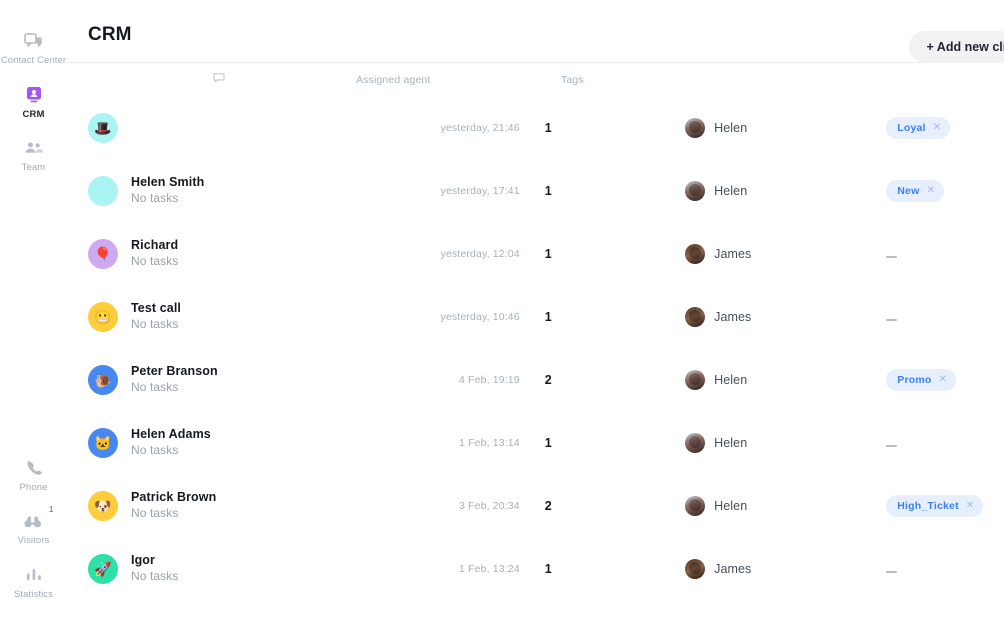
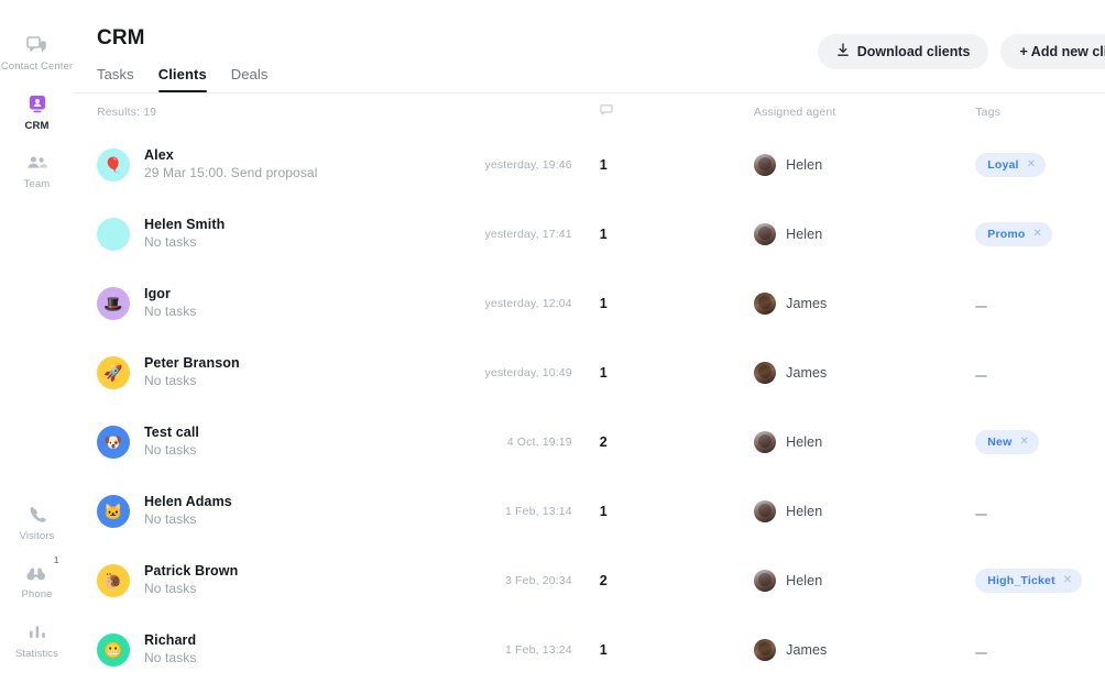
  Contact Center
  CRM
  Team
- Phone
+ Visitors
  1
- Visitors
+ Phone
  Statistics
  CRM
+ Download clients
+ Tasks
+ Clients
+ Deals
+ Results: 19
  Assigned agent
  Tags
- 🎩
+ 🎈
+ Alex
+ 29 Mar 15:00. Send proposal
- yesterday, 21:46
+ yesterday, 19:46
  1
  Helen
  Loyal
  ✕
  Helen Smith
  No tasks
  yesterday, 17:41
  1
  Helen
- New
+ Promo
  ✕
- 🎈
+ 🎩
- Richard
+ Igor
  No tasks
  yesterday, 12:04
  1
  James
- 😬
+ 🚀
- Test call
+ Peter Branson
  No tasks
- yesterday, 10:46
+ yesterday, 10:49
  1
  James
- 🐌
+ 🐶
- Peter Branson
+ Test call
  No tasks
- 4 Feb, 19:19
+ 4 Oct, 19:19
  2
  Helen
- Promo
+ New
  ✕
  🐱
  Helen Adams
  No tasks
  1 Feb, 13:14
  1
  Helen
- 🐶
+ 🐌
  Patrick Brown
  No tasks
  3 Feb, 20:34
  2
  Helen
  High_Ticket
  ✕
- 🚀
+ 😬
- Igor
+ Richard
  No tasks
  1 Feb, 13:24
  1
  James
